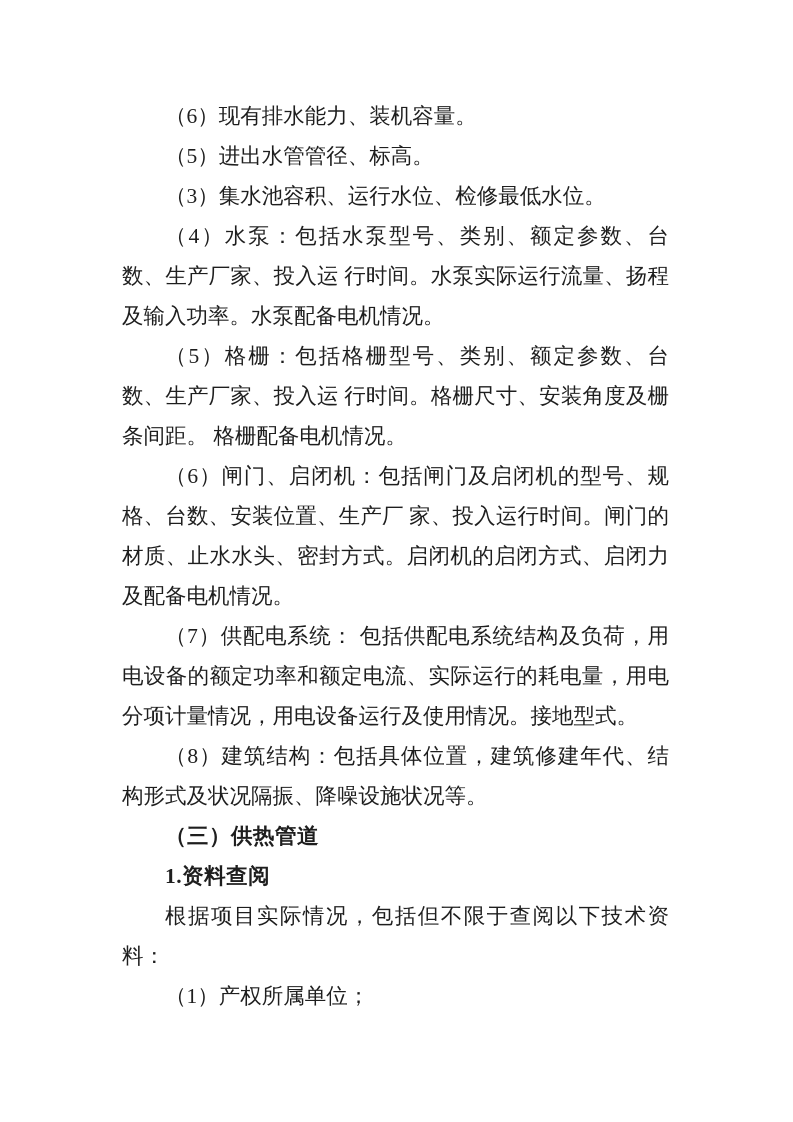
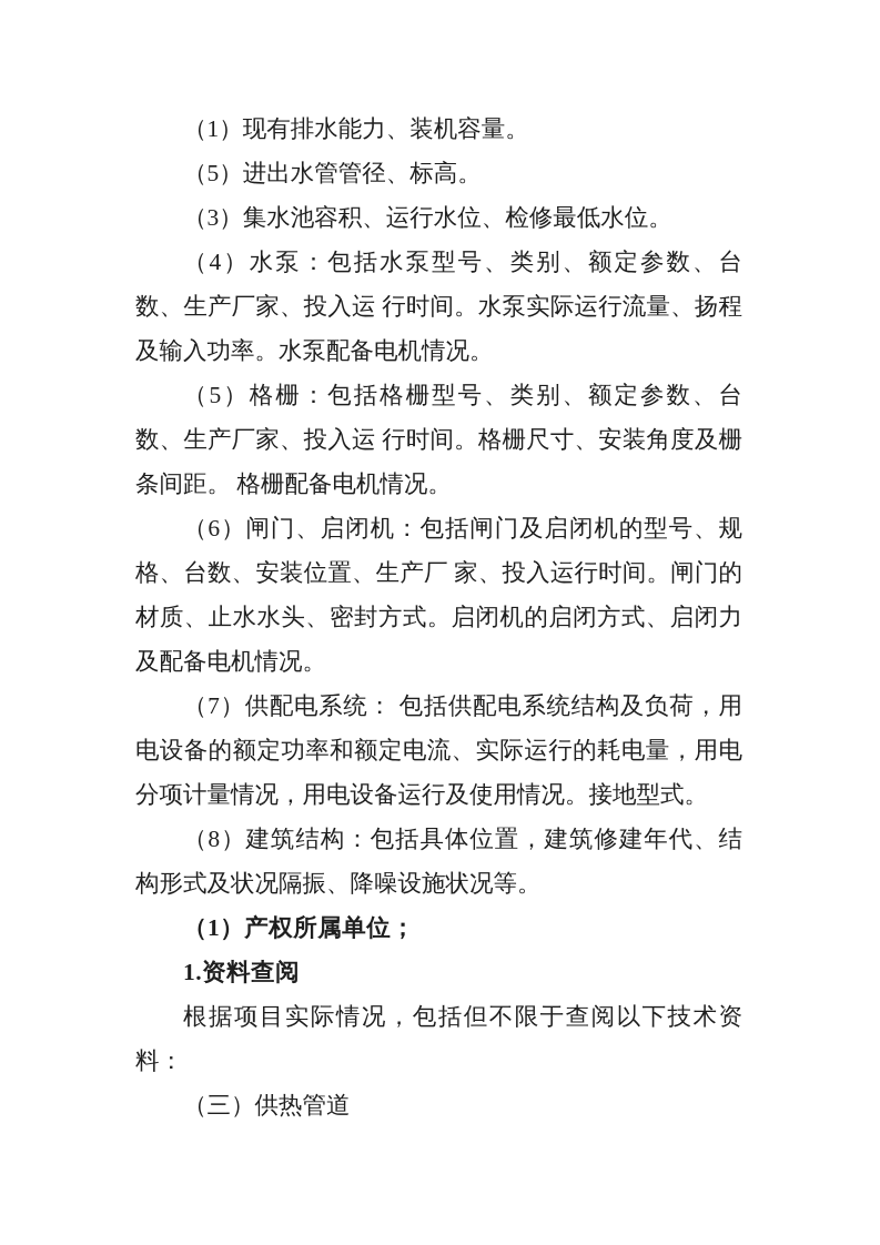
- （6）现有排水能力、装机容量。
+ （1）现有排水能力、装机容量。
  （5）进出水管管径、标高。
  （3）集水池容积、运行水位、检修最低水位。
  （4）水泵：包括水泵型号、类别、额定参数、台数、生产厂家、投入运 行时间。水泵实际运行流量、扬程及输入功率。水泵配备电机情况。
  （5）格栅：包括格栅型号、类别、额定参数、台数、生产厂家、投入运 行时间。格栅尺寸、安装角度及栅条间距。 格栅配备电机情况。
  （6）闸门、启闭机：包括闸门及启闭机的型号、规格、台数、安装位置、生产厂 家、投入运行时间。闸门的材质、止水水头、密封方式。启闭机的启闭方式、启闭力及配备电机情况。
  （7）供配电系统： 包括供配电系统结构及负荷，用电设备的额定功率和额定电流、实际运行的耗电量，用电分项计量情况，用电设备运行及使用情况。接地型式。
  （8）建筑结构：包括具体位置，建筑修建年代、结构形式及状况隔振、降噪设施状况等。
- （三）供热管道
+ （1）产权所属单位；
  1.资料查阅
  根据项目实际情况，包括但不限于查阅以下技术资料：
- （1）产权所属单位；
+ （三）供热管道
